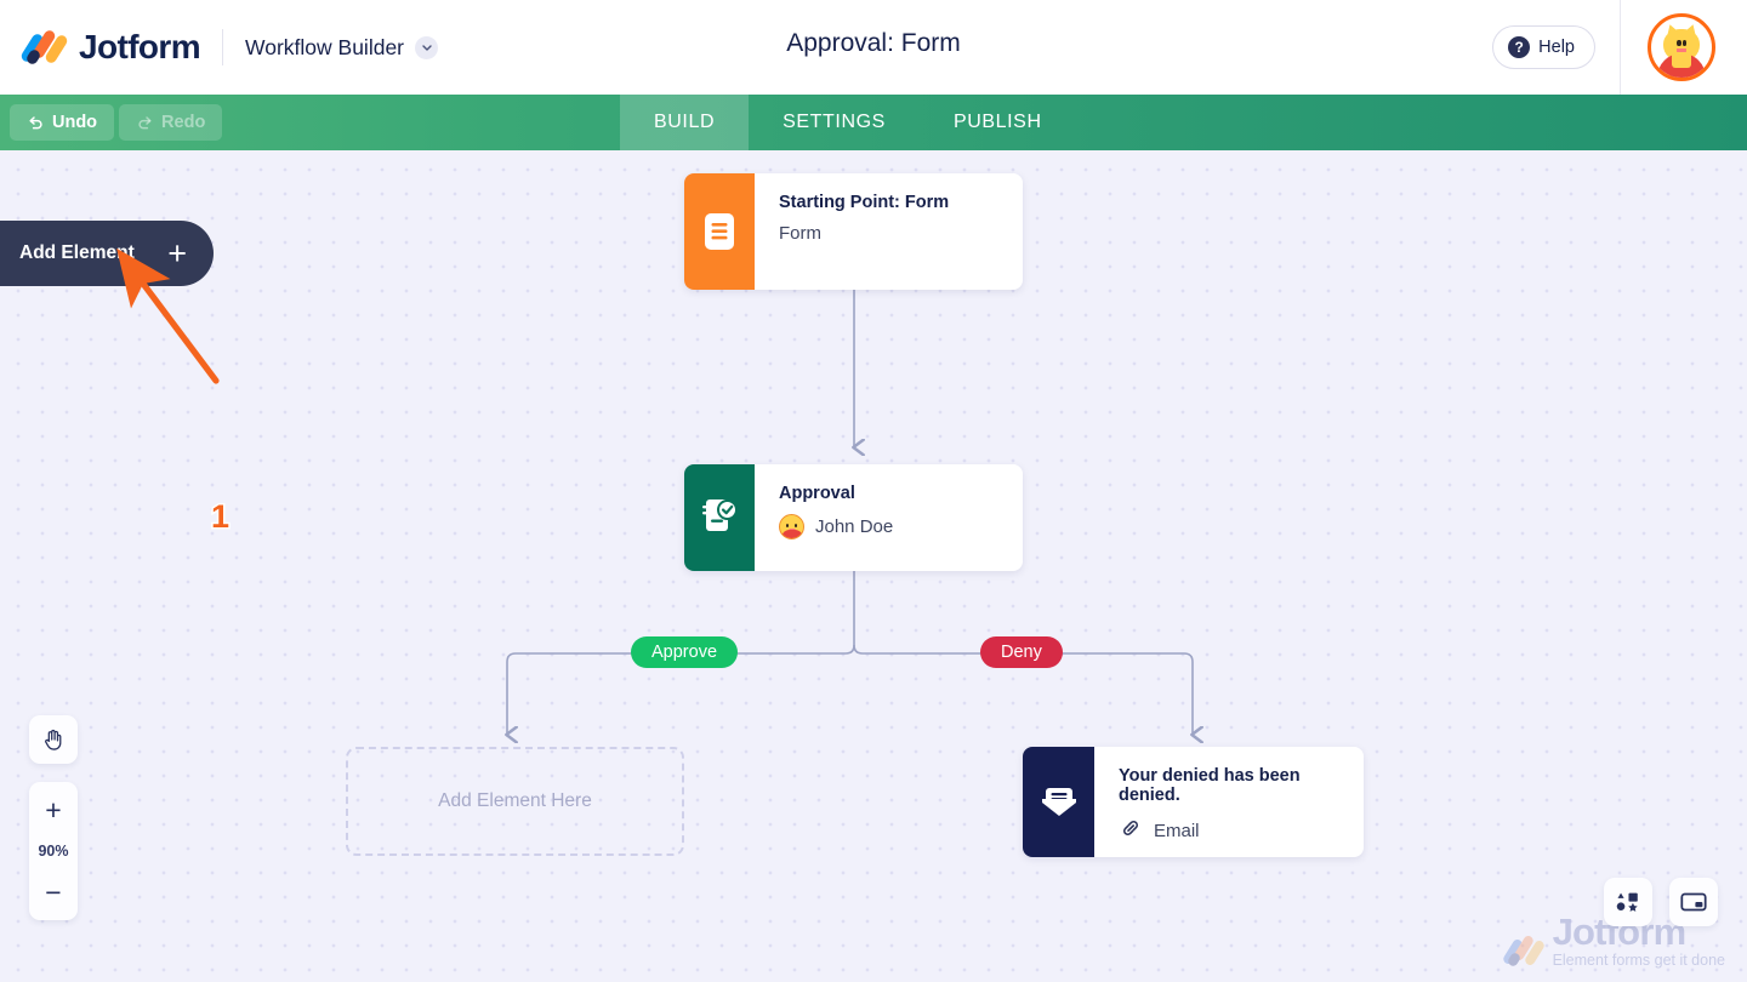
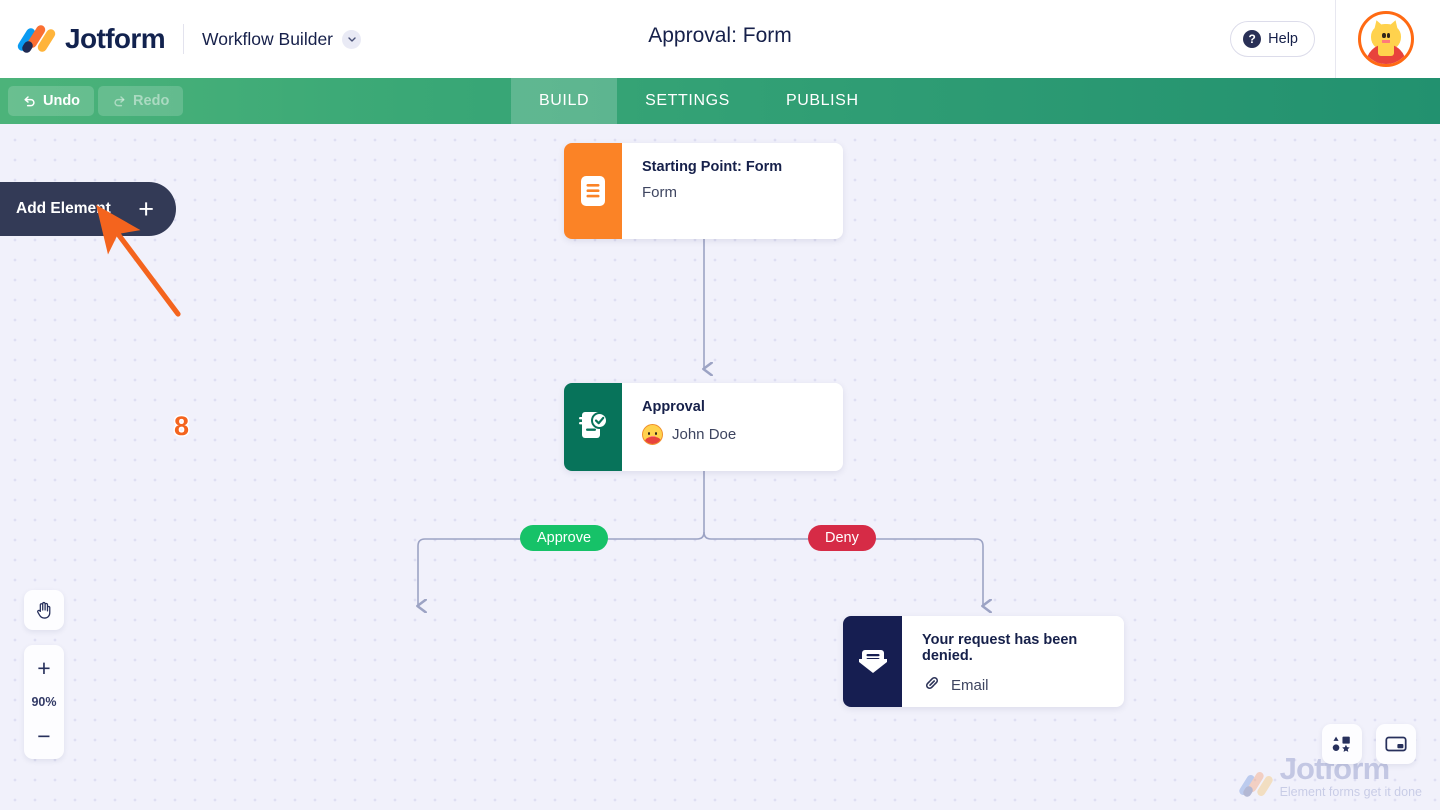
  Jotform
  Workflow Builder
  Approval: Form
  ?
  Help
  Undo
  Redo
  BUILD
  SETTINGS
  PUBLISH
  Add Element
  +
  Starting Point: Form
  Form
  Approval
  John Doe
  Approve
  Deny
- Add Element Here
- Your denied has been denied.
+ Your request has been denied.
  Email
  +
  90%
  −
  Jotform
  Element forms get it done
- 1
+ 8
